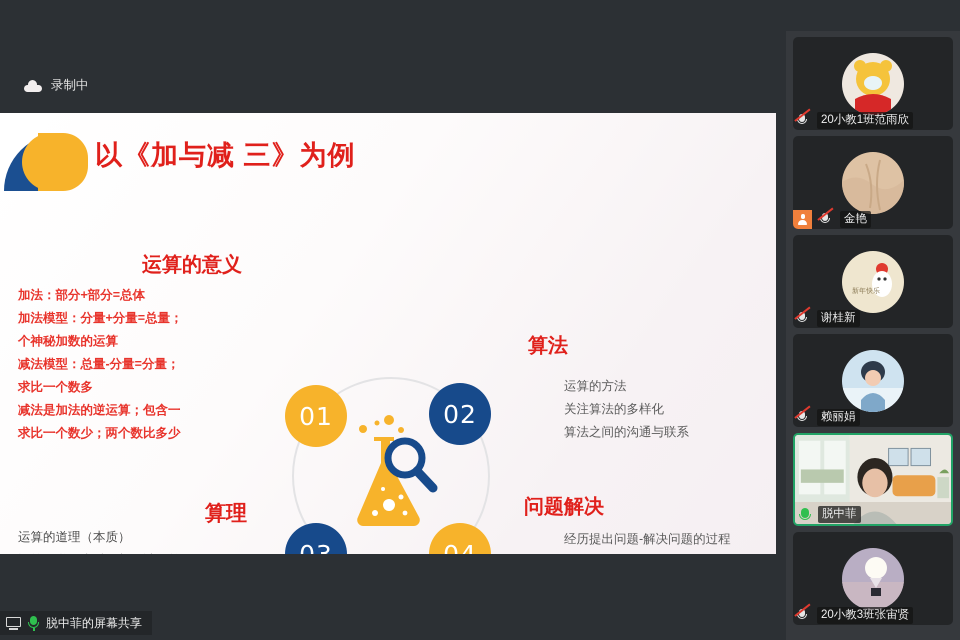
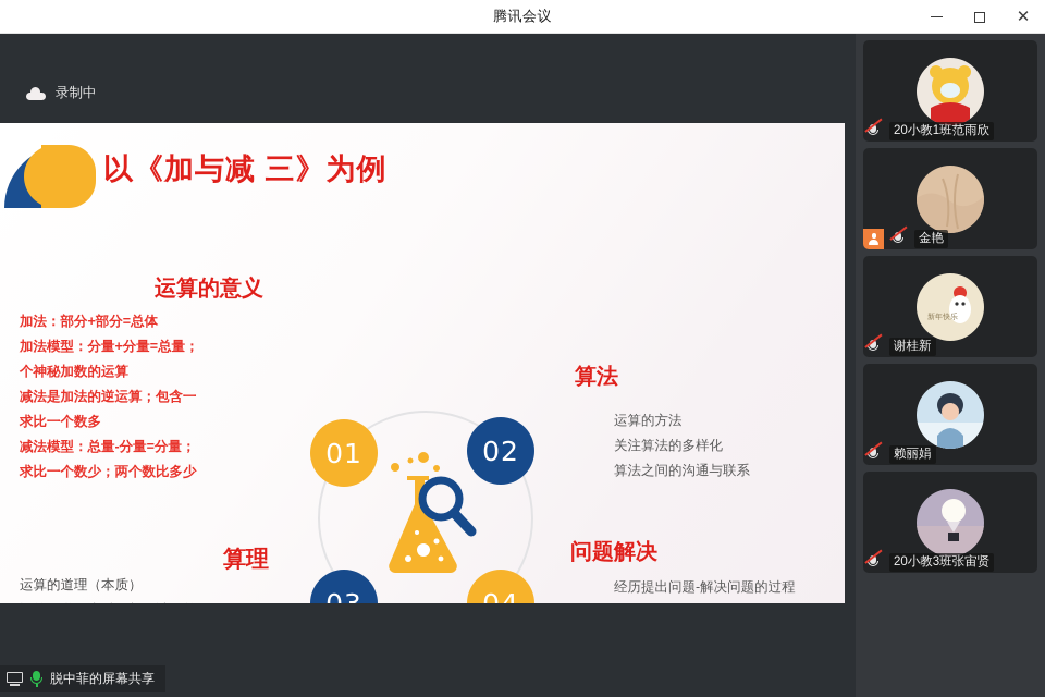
+ 腾讯会议
+ ✕
  录制中
  以《加与减 三》为例
  运算的意义
  加法：部分+部分=总体
  加法模型：分量+分量=总量；
  个神秘加数的运算
- 减法模型：总量-分量=分量；
+ 减法是加法的逆运算；包含一
  求比一个数多
- 减法是加法的逆运算；包含一
+ 减法模型：总量-分量=分量；
  求比一个数少；两个数比多少
  算理
  运算的道理（本质）
  算法
  运算的方法
  关注算法的多样化
  算法之间的沟通与联系
  问题解决
  经历提出问题-解决问题的过程
  01
  02
  脱中菲的屏幕共享
  20小教1班范雨欣
  金艳
  谢桂新
  赖丽娟
- 脱中菲
  20小教3班张宙贤
